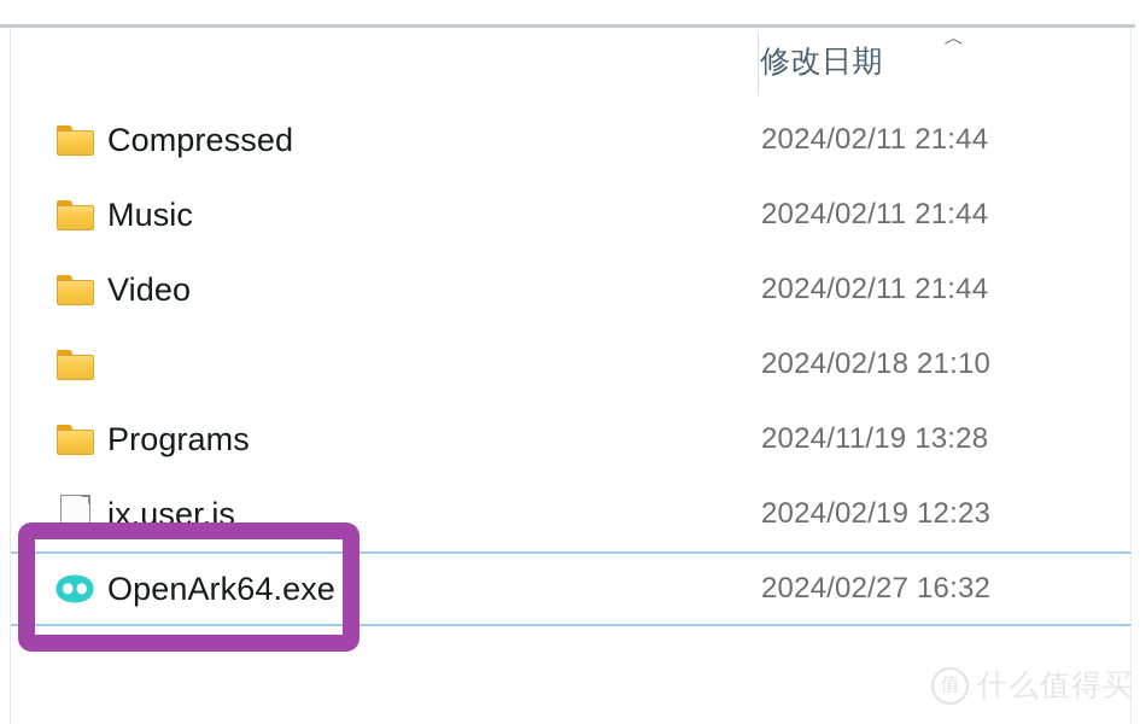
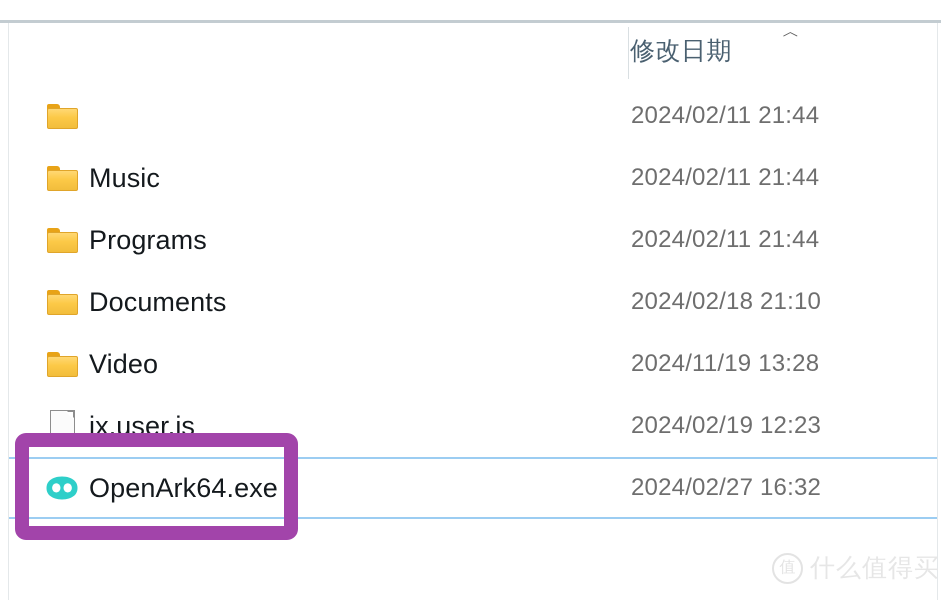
  修改日期
  ︿
- Compressed
  2024/02/11 21:44
  Music
  2024/02/11 21:44
- Video
+ Programs
  2024/02/11 21:44
+ Documents
  2024/02/18 21:10
- Programs
+ Video
  2024/11/19 13:28
  ix.user.js
  2024/02/19 12:23
  OpenArk64.exe
  2024/02/27 16:32
  值
  什么值得买
